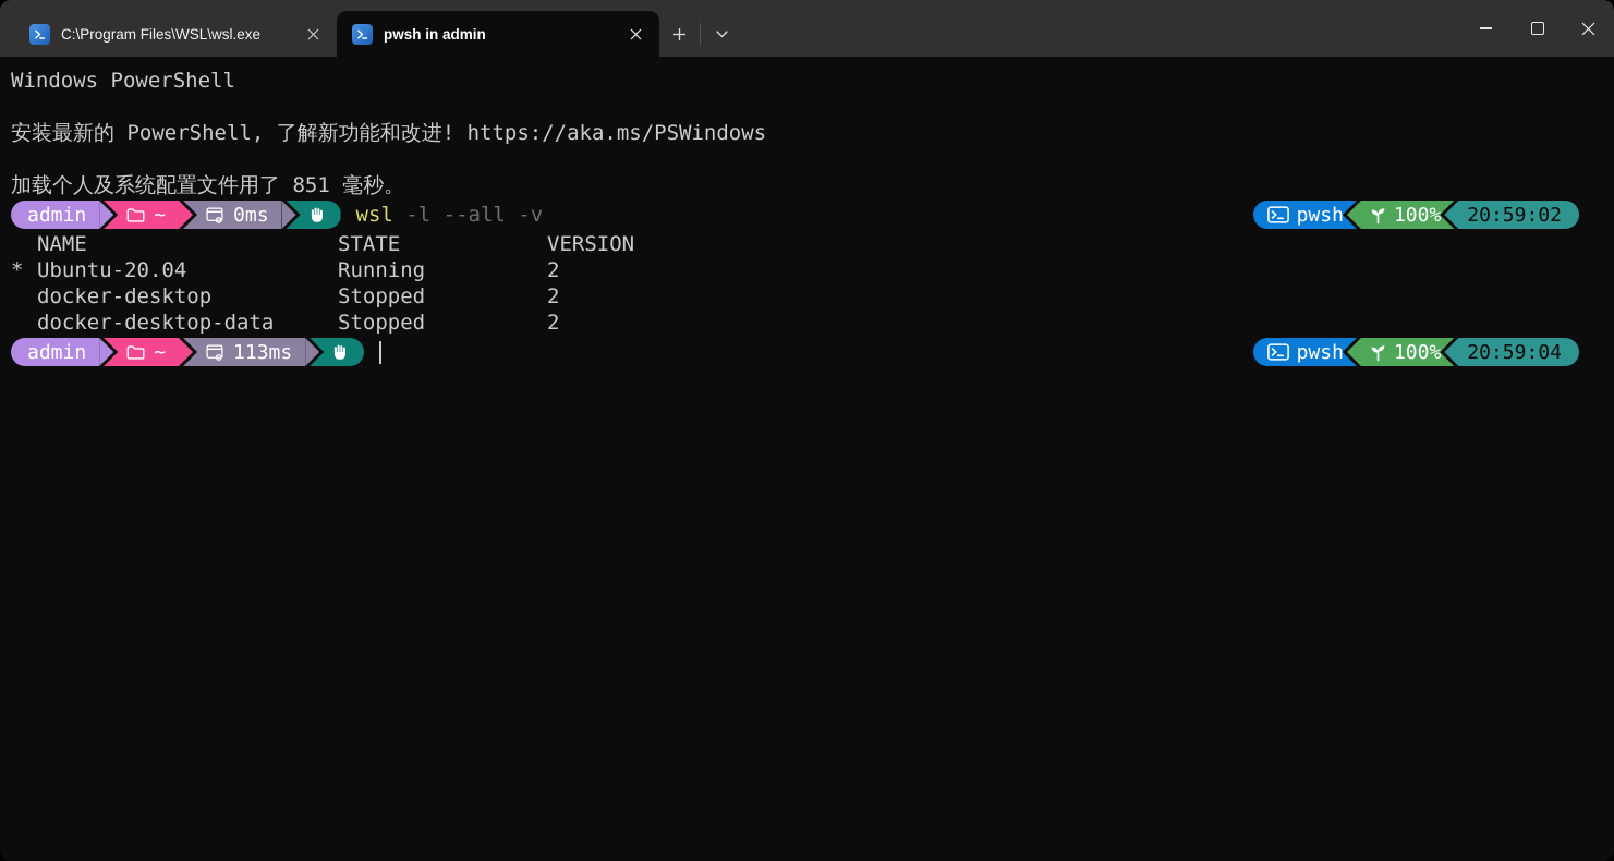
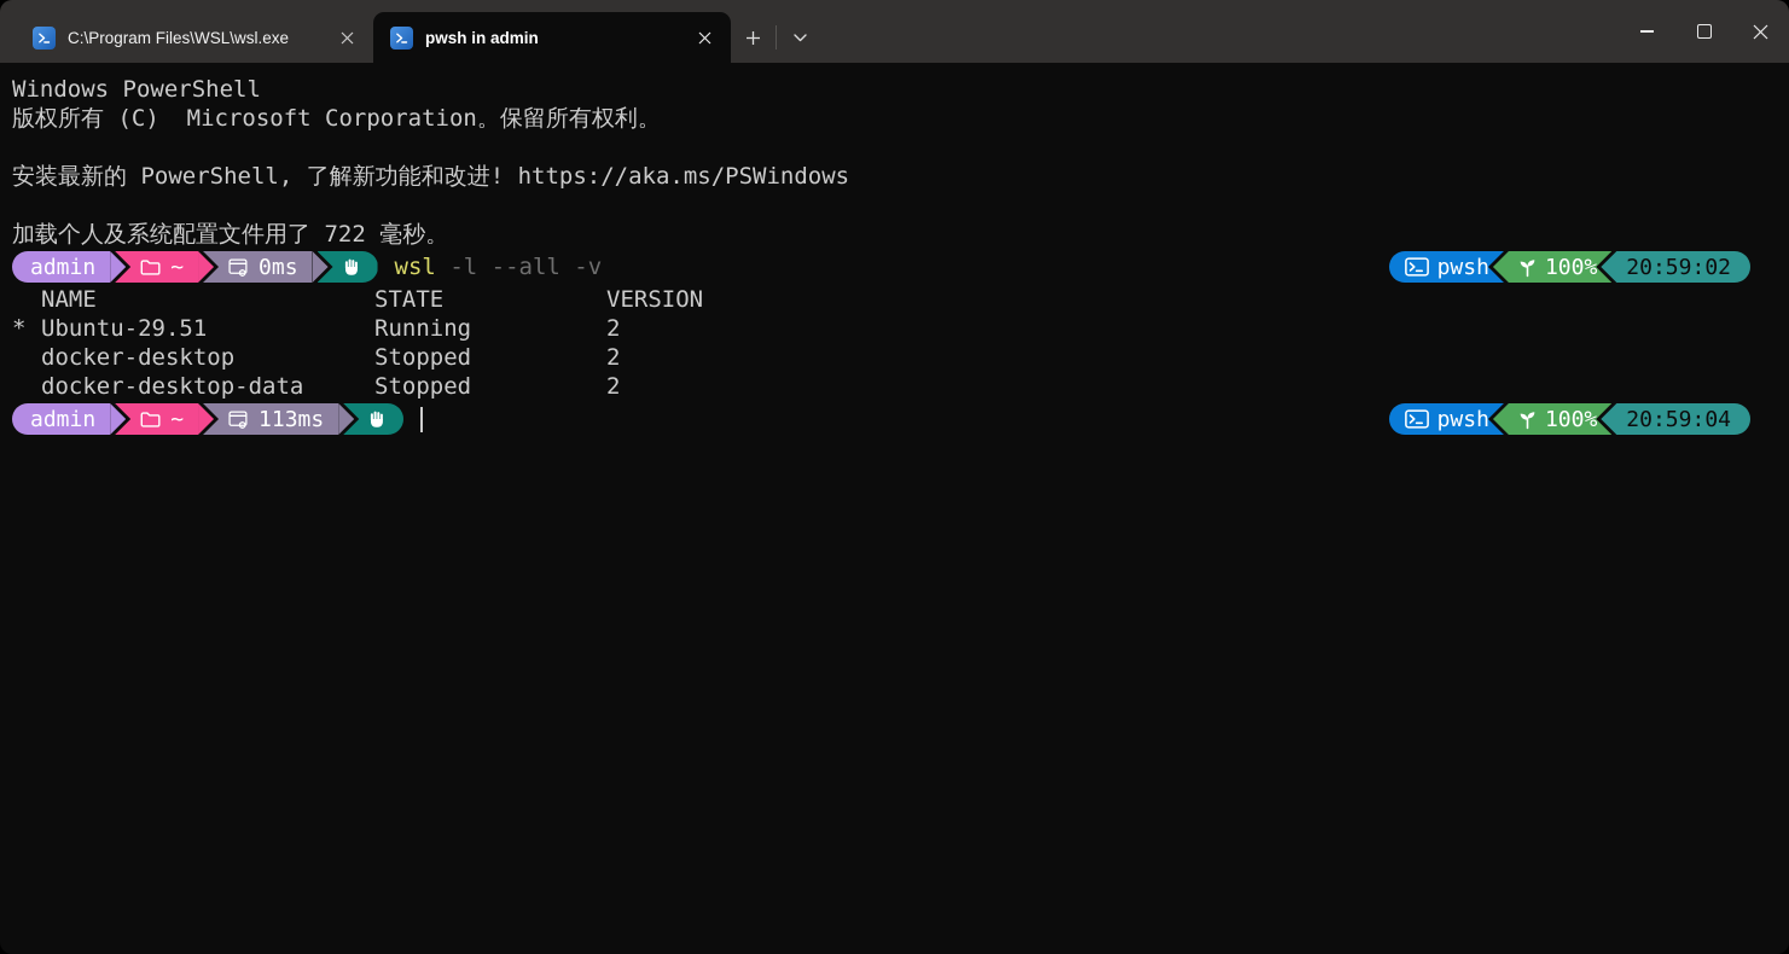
  C:\Program Files\WSL\wsl.exe
  pwsh in admin
  Windows PowerShell
+ 版权所有 (C) Microsoft Corporation。保留所有权利。
  安装最新的 PowerShell, 了解新功能和改进! https://aka.ms/PSWindows
- 加载个人及系统配置文件用了 851 毫秒。
+ 加载个人及系统配置文件用了 722 毫秒。
  admin
  ~
  0ms
  wsl -l --all -v
  pwsh
  100%
  20:59:02
  NAME
  STATE
  VERSION
  *
- Ubuntu-20.04
+ Ubuntu-29.51
  Running
  2
  docker-desktop
  Stopped
  2
  docker-desktop-data
  Stopped
  2
  admin
  ~
  113ms
  pwsh
  100%
  20:59:04
